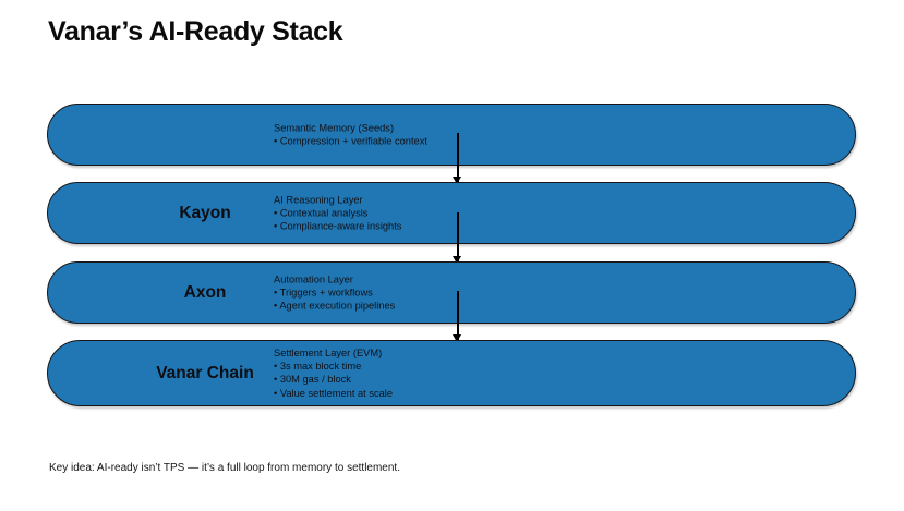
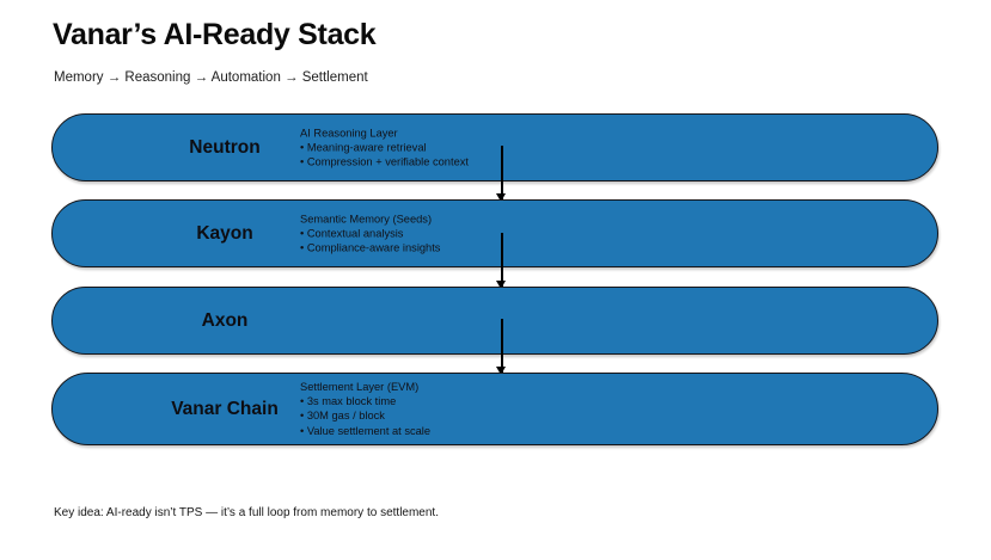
  Vanar’s AI-Ready Stack
+ Memory → Reasoning → Automation → Settlement
+ Neutron
- Semantic Memory (Seeds)
+ AI Reasoning Layer
+ • Meaning-aware retrieval
  • Compression + verifiable context
  Kayon
- AI Reasoning Layer
+ Semantic Memory (Seeds)
  • Contextual analysis
  • Compliance-aware insights
  Axon
- Automation Layer
- • Triggers + workflows
- • Agent execution pipelines
  Vanar Chain
  Settlement Layer (EVM)
  • 3s max block time
  • 30M gas / block
  • Value settlement at scale
  Key idea: AI-ready isn’t TPS — it’s a full loop from memory to settlement.
